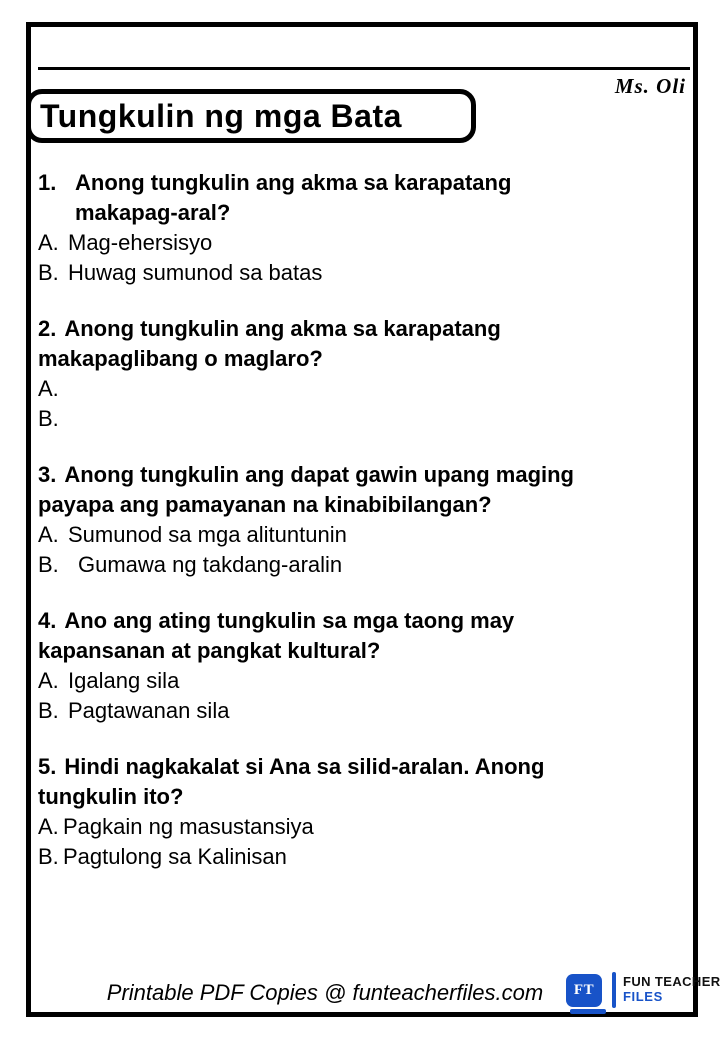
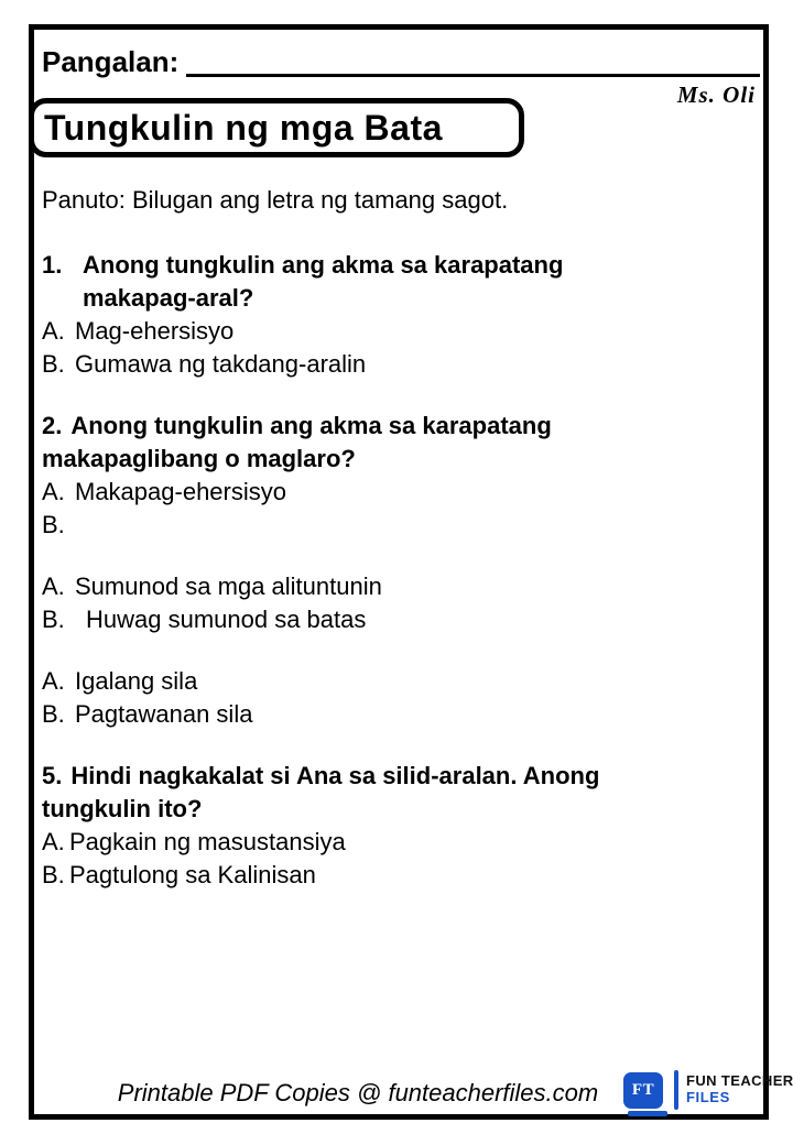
+ Pangalan:
  Ms. Oli
  Tungkulin ng mga Bata
+ Panuto: Bilugan ang letra ng tamang sagot.
  1.
  Anong tungkulin ang akma sa karapatang
  makapag-aral?
  A.
  Mag-ehersisyo
  B.
- Huwag sumunod sa batas
+ Gumawa ng takdang-aralin
  2. Anong tungkulin ang akma sa karapatang
  makapaglibang o maglaro?
  A.
+ Makapag-ehersisyo
  B.
- 3. Anong tungkulin ang dapat gawin upang maging
- payapa ang pamayanan na kinabibilangan?
  A.
  Sumunod sa mga alituntunin
  B.
- Gumawa ng takdang-aralin
+ Huwag sumunod sa batas
- 4. Ano ang ating tungkulin sa mga taong may
- kapansanan at pangkat kultural?
  A.
  Igalang sila
  B.
  Pagtawanan sila
  5. Hindi nagkakalat si Ana sa silid-aralan. Anong
  tungkulin ito?
  A.
  Pagkain ng masustansiya
  B.
  Pagtulong sa Kalinisan
  Printable PDF Copies @ funteacherfiles.com
  FT
  FUN TEACHER
  FILES
